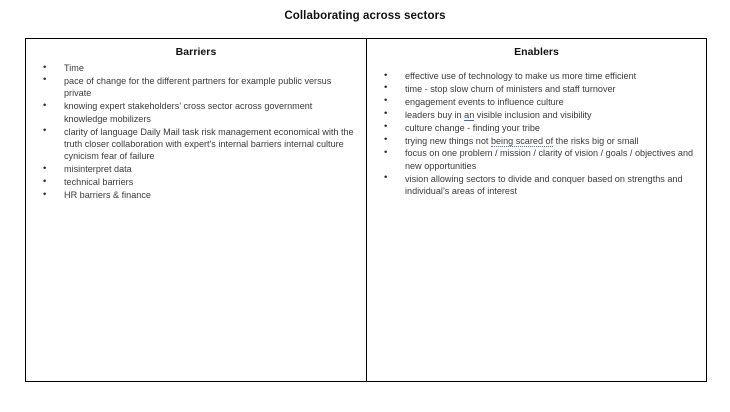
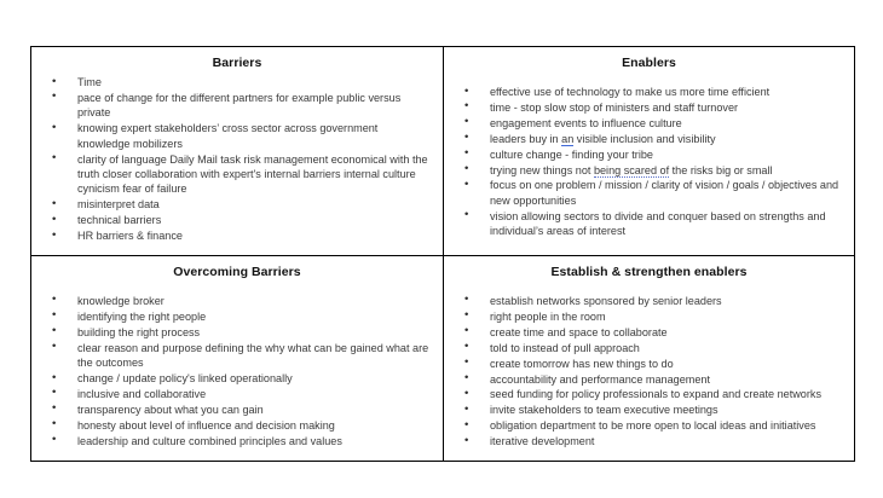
- Collaborating across sectors
- Barriers Time pace of change for the different partners for example public versus private knowing expert stakeholders’ cross sector across government knowledge mobilizers clarity of language Daily Mail task risk management economical with the truth closer collaboration with expert's internal barriers internal culture cynicism fear of failure misinterpret data technical barriers HR barriers & finance	Enablers effective use of technology to make us more time efficient time - stop slow churn of ministers and staff turnover engagement events to influence culture leaders buy in an visible inclusion and visibility culture change - finding your tribe trying new things not being scared of the risks big or small focus on one problem / mission / clarity of vision / goals / objectives and new opportunities vision allowing sectors to divide and conquer based on strengths and individual’s areas of interest
+ Barriers Time pace of change for the different partners for example public versus private knowing expert stakeholders’ cross sector across government knowledge mobilizers clarity of language Daily Mail task risk management economical with the truth closer collaboration with expert's internal barriers internal culture cynicism fear of failure misinterpret data technical barriers HR barriers & finance	Enablers effective use of technology to make us more time efficient time - stop slow stop of ministers and staff turnover engagement events to influence culture leaders buy in an visible inclusion and visibility culture change - finding your tribe trying new things not being scared of the risks big or small focus on one problem / mission / clarity of vision / goals / objectives and new opportunities vision allowing sectors to divide and conquer based on strengths and individual’s areas of interest
+ Overcoming Barriers knowledge broker identifying the right people building the right process clear reason and purpose defining the why what can be gained what are the outcomes change / update policy's linked operationally inclusive and collaborative transparency about what you can gain honesty about level of influence and decision making leadership and culture combined principles and values	Establish & strengthen enablers establish networks sponsored by senior leaders right people in the room create time and space to collaborate told to instead of pull approach create tomorrow has new things to do accountability and performance management seed funding for policy professionals to expand and create networks invite stakeholders to team executive meetings obligation department to be more open to local ideas and initiatives iterative development
